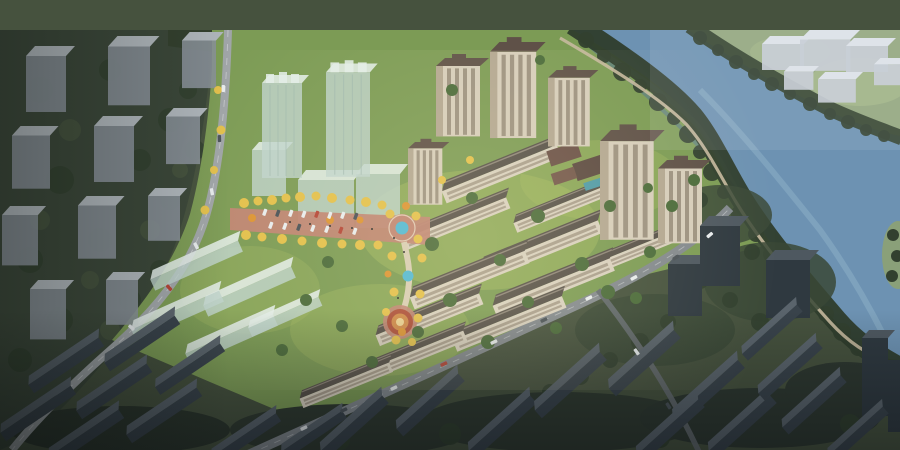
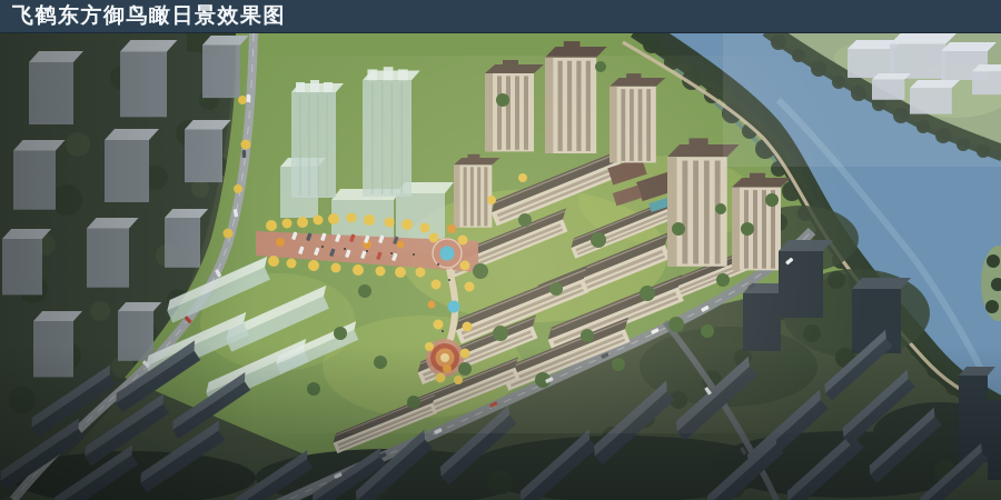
+ 飞鹤东方御鸟瞰日景效果图
